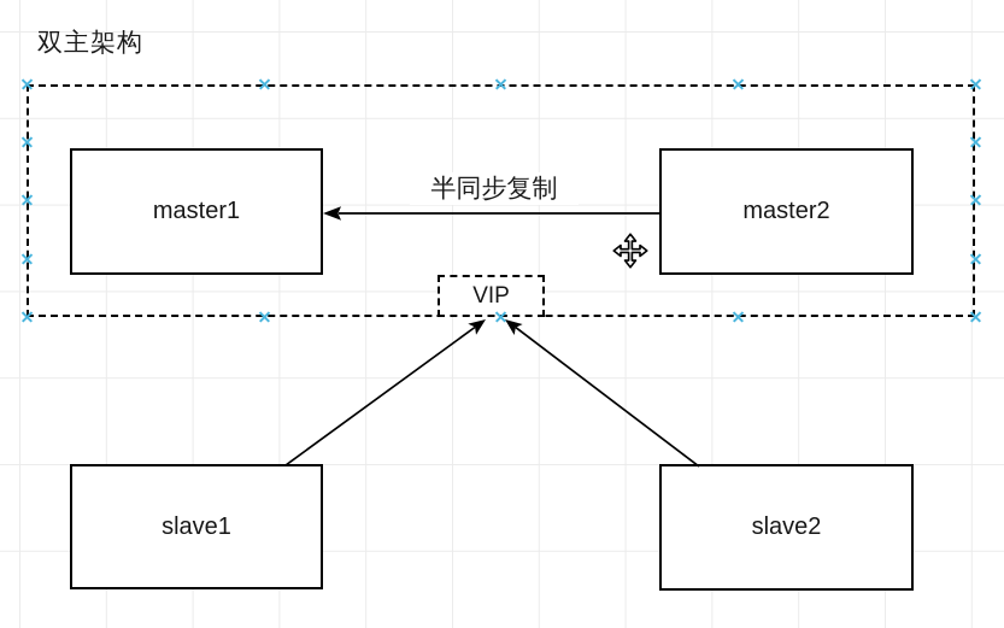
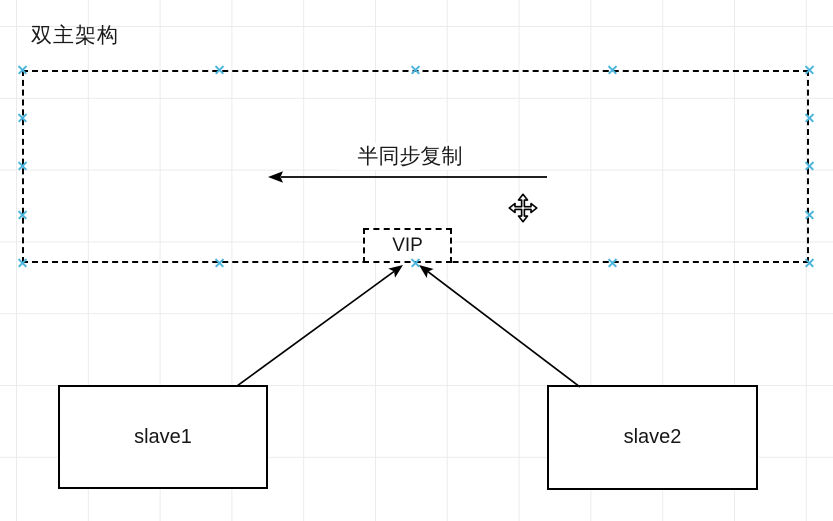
  双主架构
- master1
- master2
  slave1
  slave2
  VIP
  半同步复制
